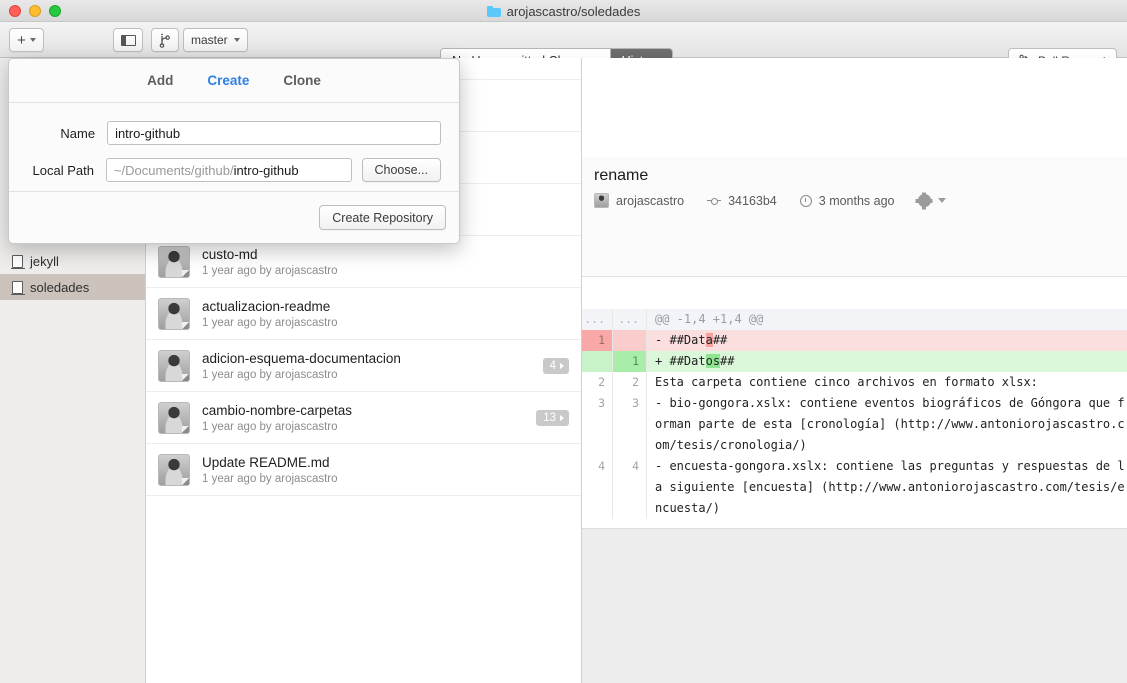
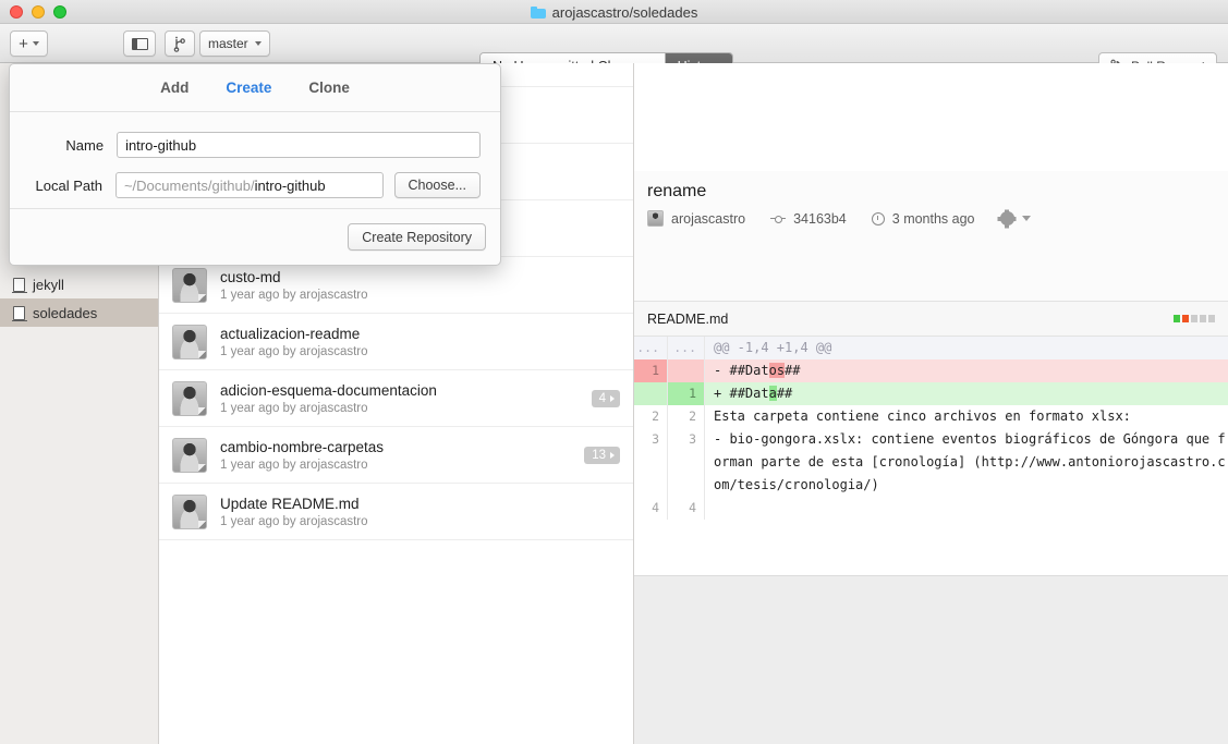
  arojascastro/soledades
  +
  master
  jekyll
  soledades
  custo-md
  1 year ago by arojascastro
  actualizacion-readme
  1 year ago by arojascastro
  adicion-esquema-documentacion
  1 year ago by arojascastro
  4
  cambio-nombre-carpetas
  1 year ago by arojascastro
  13
  Update README.md
  1 year ago by arojascastro
  rename
  arojascastro
  34163b4
  3 months ago
+ README.md
  ...
  ...
  @@ -1,4 +1,4 @@
  1
- - ##Data##
+ - ##Datos##
  1
- + ##Datos##
+ + ##Data##
  2
  2
  Esta carpeta contiene cinco archivos en formato xlsx:
  3
  3
  - bio-gongora.xslx: contiene eventos biográficos de Góngora que forman parte de esta [cronología] (http://www.antoniorojascastro.com/tesis/cronologia/)
  4
  4
- - encuesta-gongora.xslx: contiene las preguntas y respuestas de la siguiente [encuesta] (http://www.antoniorojascastro.com/tesis/encuesta/)
  Add
  Create
  Clone
  Name
  intro-github
  Local Path
  ~/Documents/github/
  intro-github
  Choose...
  Create Repository
